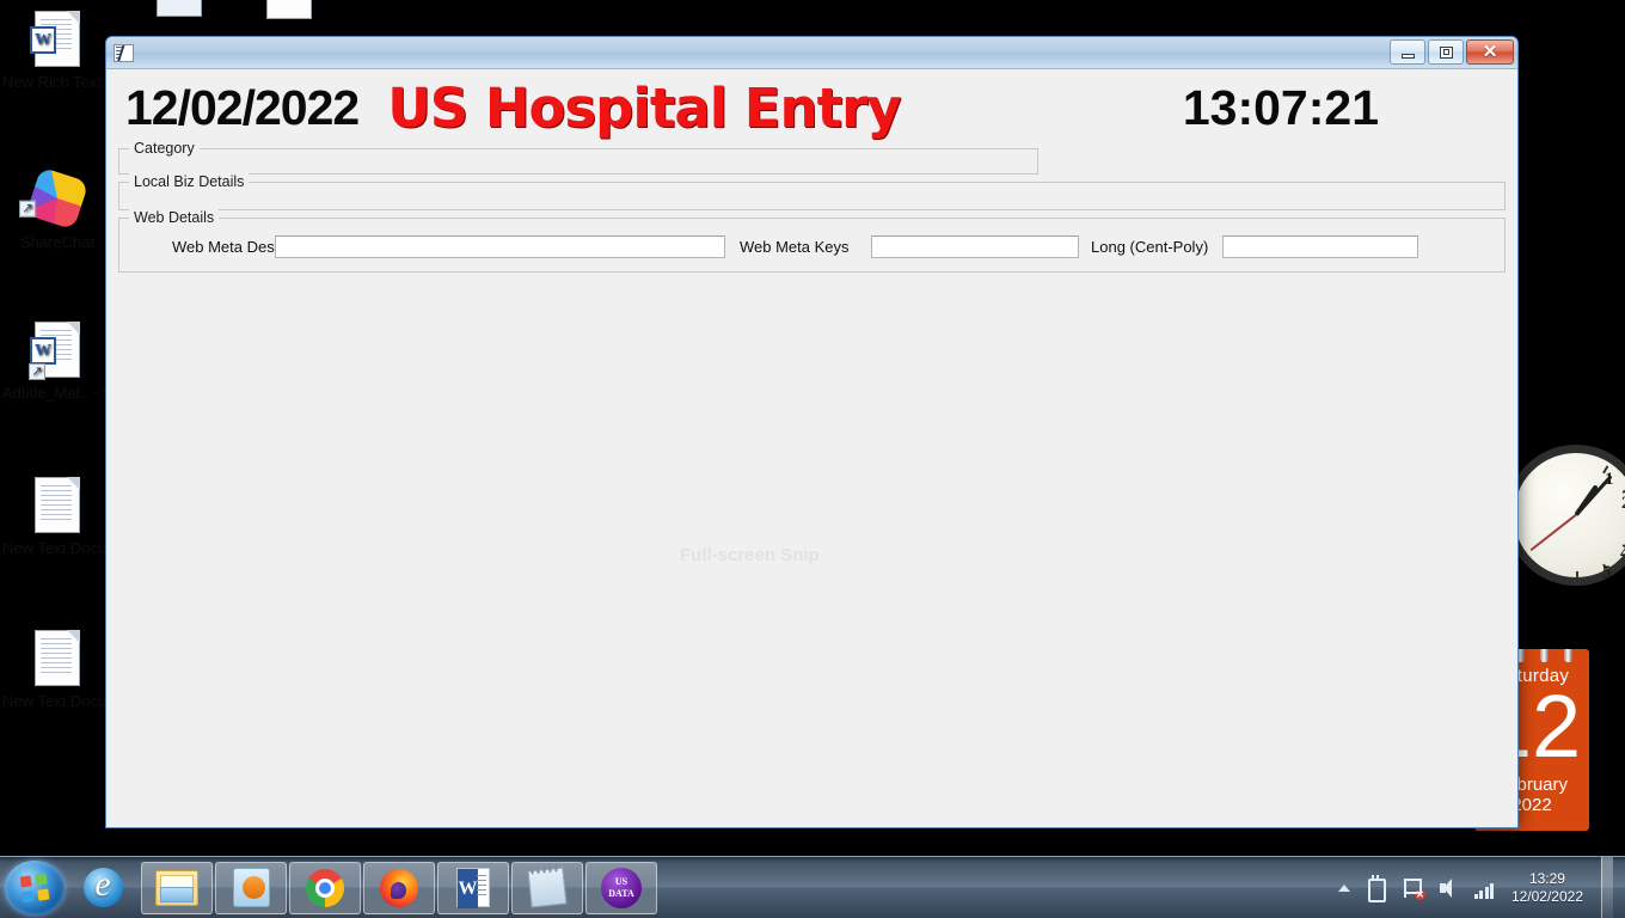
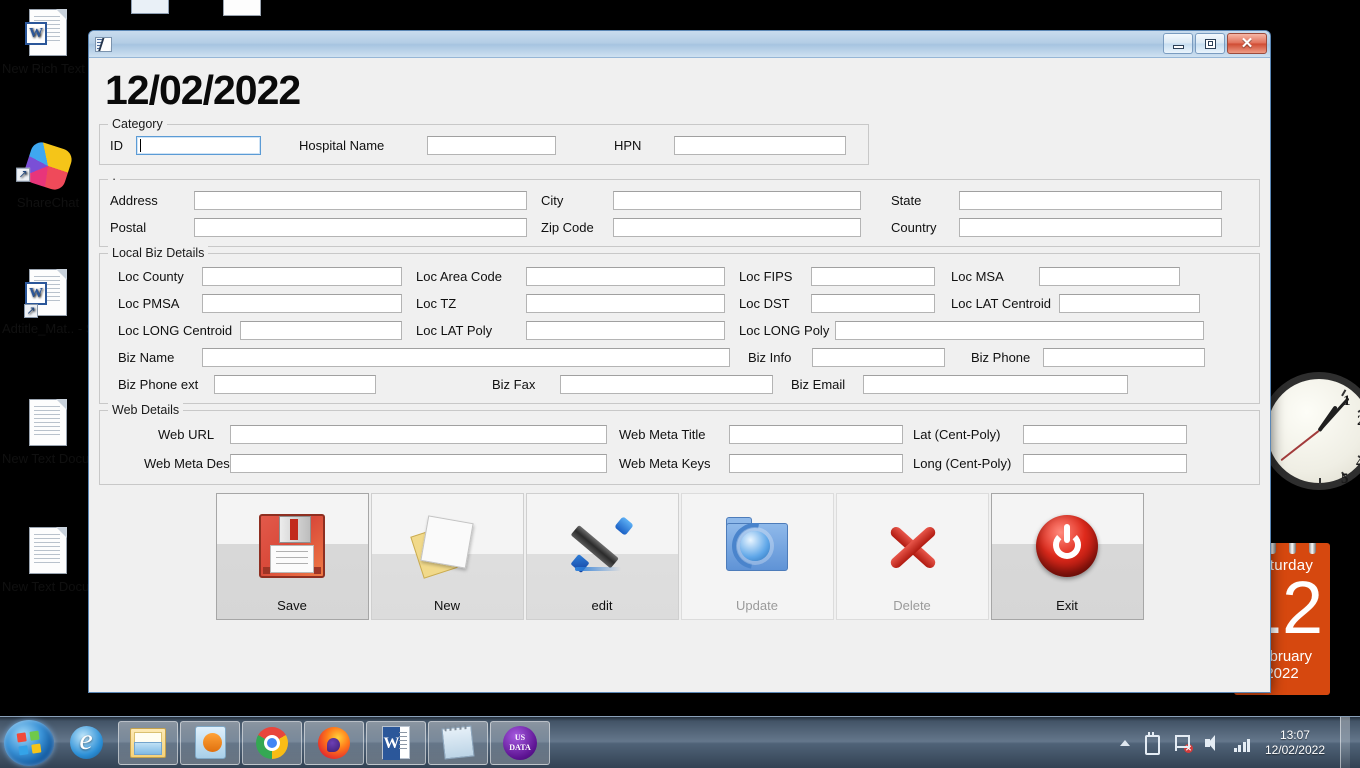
  W
  W
  ↗
  New Text Docu
  5
  turday
  bruary 022
  ✕
  12/02/2022
- US Hospital Entry
- 13:07:21
  Category
+ ID
+ Hospital Name
+ HPN
+ ·
+ Address
+ City
+ State
+ Postal
+ Zip Code
+ Country
  Local Biz Details
+ Loc County
+ Loc Area Code
+ Loc FIPS
+ Loc MSA
+ Loc PMSA
+ Loc TZ
+ Loc DST
+ Loc LAT Centroid
+ Loc LONG Centroid
+ Loc LAT Poly
+ Loc LONG Poly
+ Biz Name
+ Biz Info
+ Biz Phone
+ Biz Phone ext
+ Biz Fax
+ Biz Email
  Web Details
+ Web URL
+ Web Meta Title
+ Lat (Cent-Poly)
  Web Meta Des
  Web Meta Keys
  Long (Cent-Poly)
+ Save
+ New
+ edit
+ Update
+ Delete
+ Exit
  W
  US
  DATA
  ✕
- 13:29
+ 13:07
  12/02/2022
